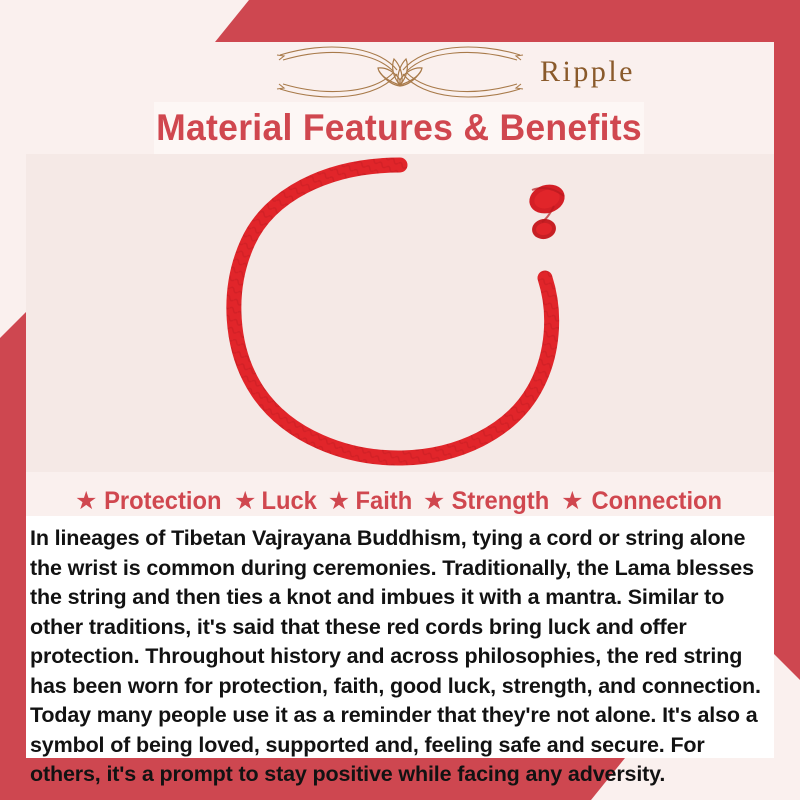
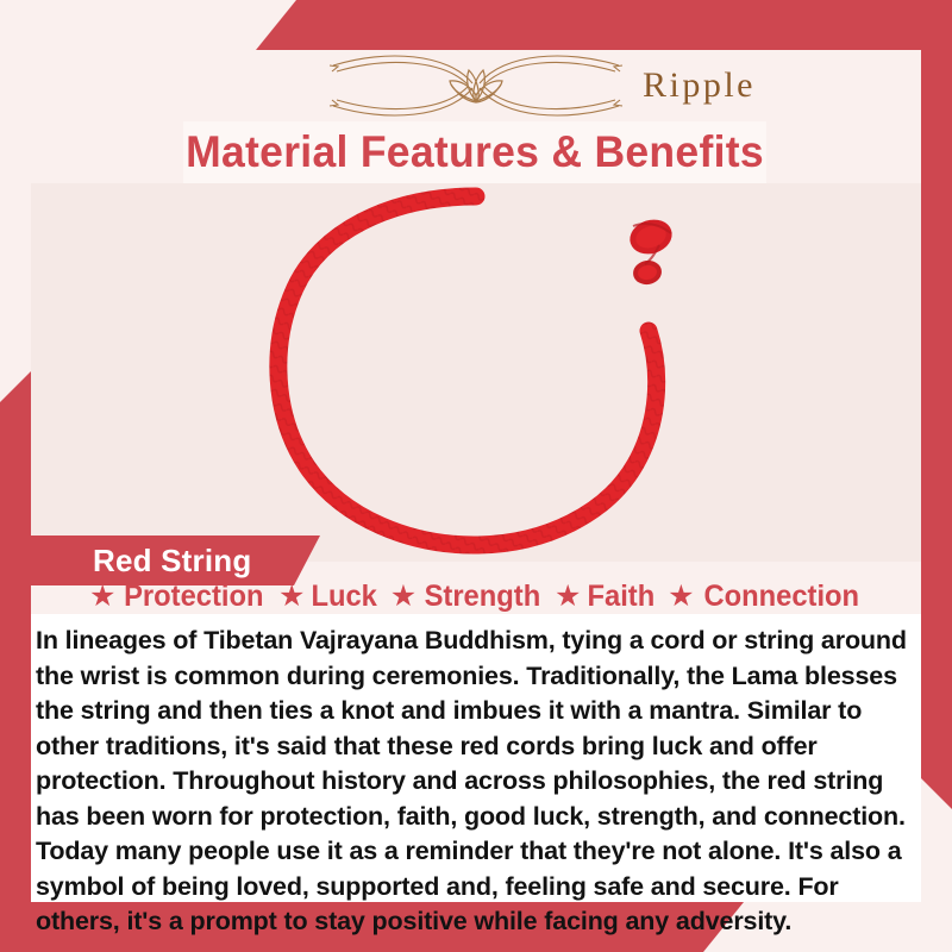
  Ripple
  Material Features & Benefits
+ Red String
  ★
  Protection
  ★
  Luck
  ★
- Faith
+ Strength
  ★
- Strength
+ Faith
  ★
  Connection
- In lineages of Tibetan Vajrayana Buddhism, tying a cord or string alone the wrist is common during ceremonies. Traditionally, the Lama blesses the string and then ties a knot and imbues it with a mantra. Similar to other traditions, it's said that these red cords bring luck and offer protection. Throughout history and across philosophies, the red string has been worn for protection, faith, good luck, strength, and connection. Today many people use it as a reminder that they're not alone. It's also a symbol of being loved, supported and, feeling safe and secure. For others, it's a prompt to stay positive while facing any adversity.
+ In lineages of Tibetan Vajrayana Buddhism, tying a cord or string around the wrist is common during ceremonies. Traditionally, the Lama blesses the string and then ties a knot and imbues it with a mantra. Similar to other traditions, it's said that these red cords bring luck and offer protection. Throughout history and across philosophies, the red string has been worn for protection, faith, good luck, strength, and connection. Today many people use it as a reminder that they're not alone. It's also a symbol of being loved, supported and, feeling safe and secure. For others, it's a prompt to stay positive while facing any adversity.
